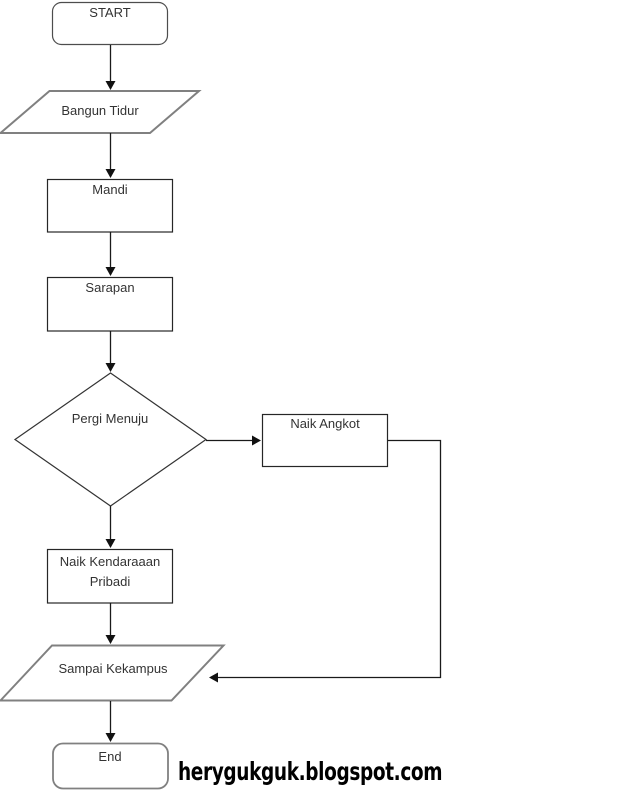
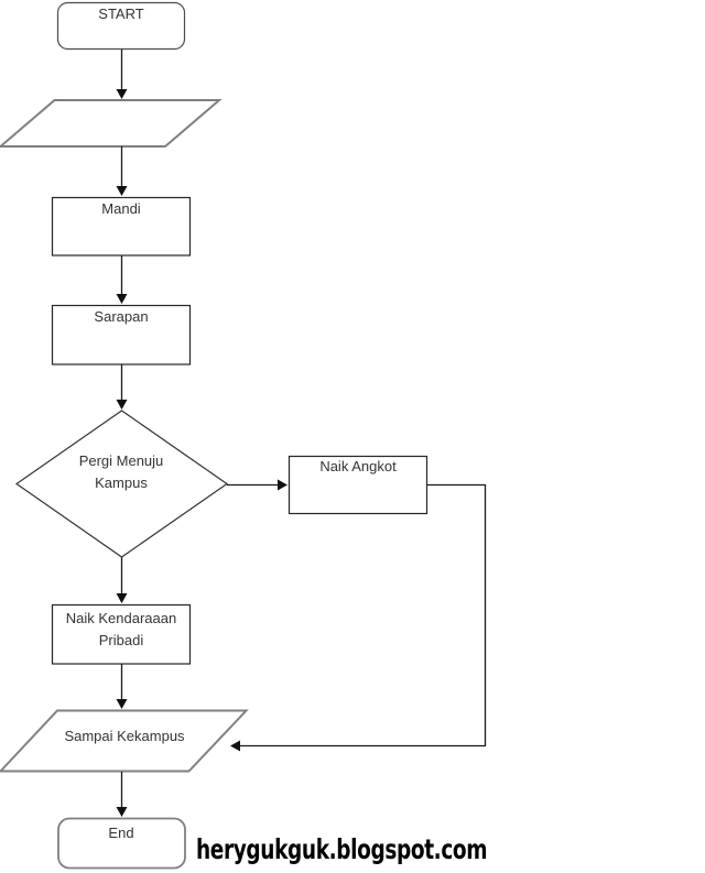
  START
- Bangun Tidur
  Mandi
  Sarapan
  Pergi Menuju
+ Kampus
  Naik Angkot
  Naik Kendaraaan
  Pribadi
  Sampai Kekampus
  End
  herygukguk.blogspot.com
